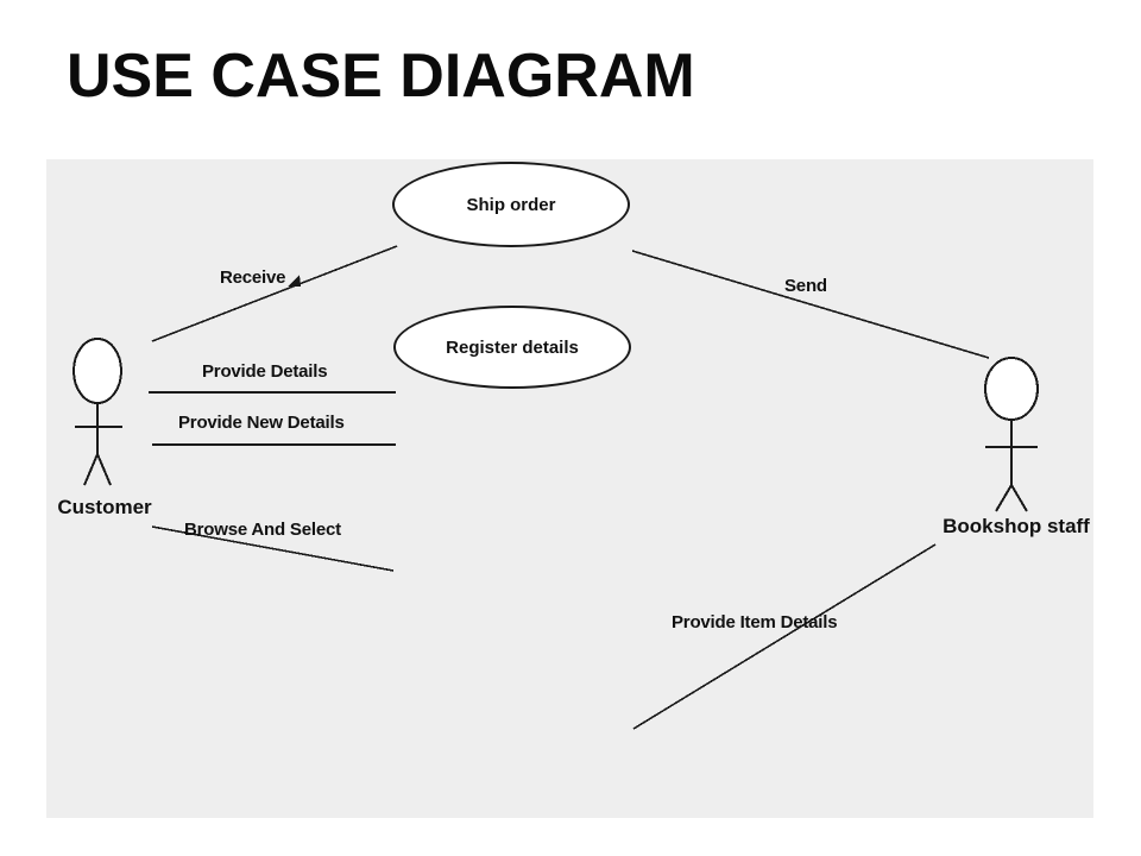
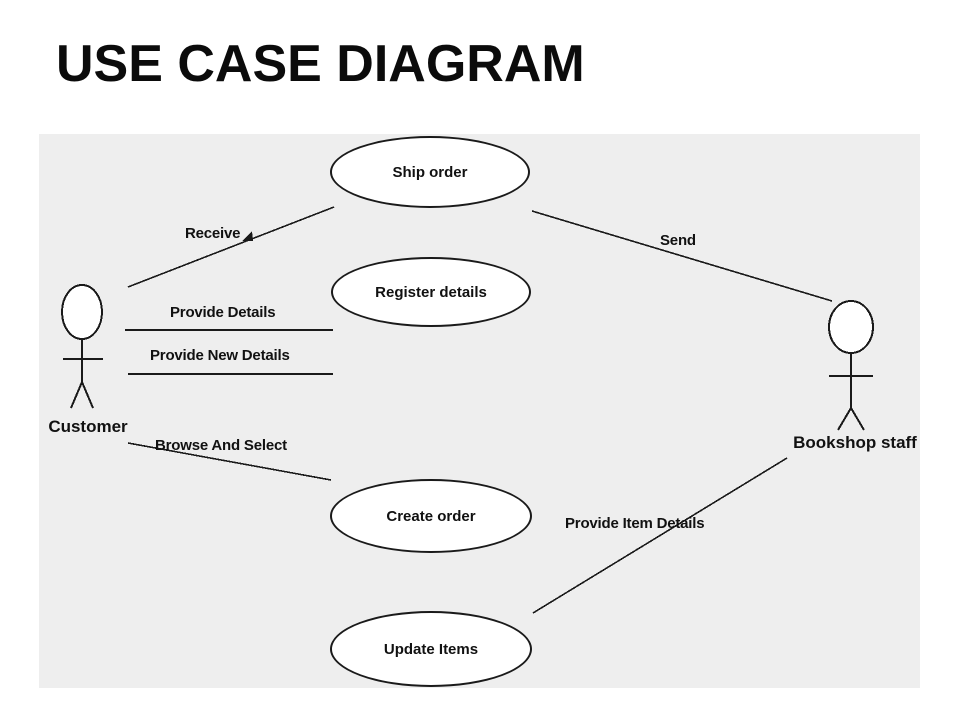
  USE CASE DIAGRAM
  Ship order
  Register details
+ Create order
+ Update Items
  Receive
  Send
  Provide Details
  Provide New Details
  Browse And Select
  Provide Item Details
  Customer
  Bookshop staff
